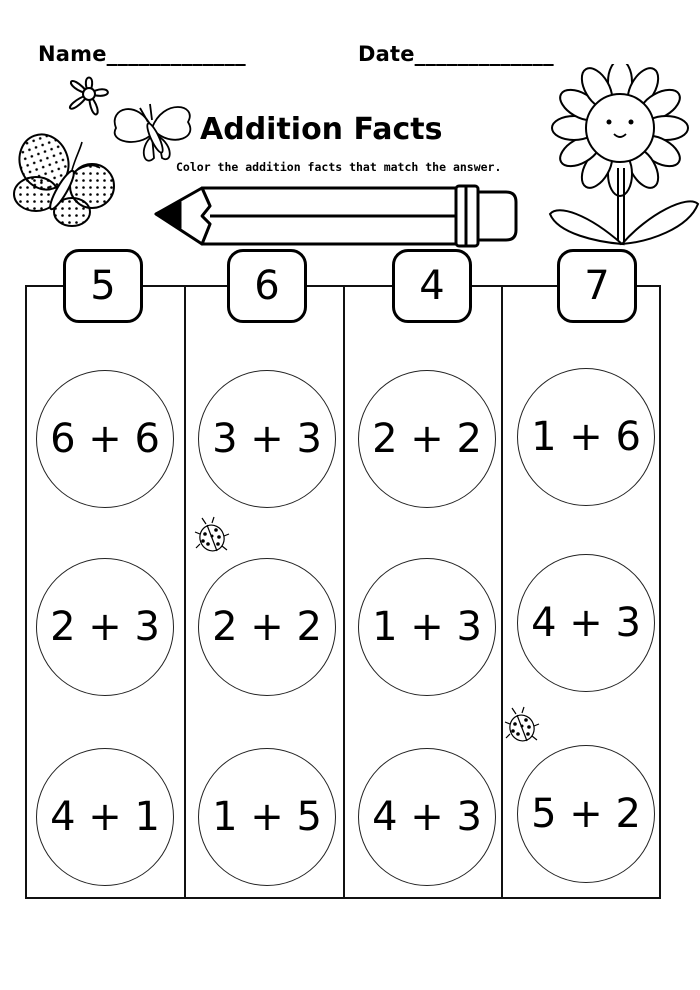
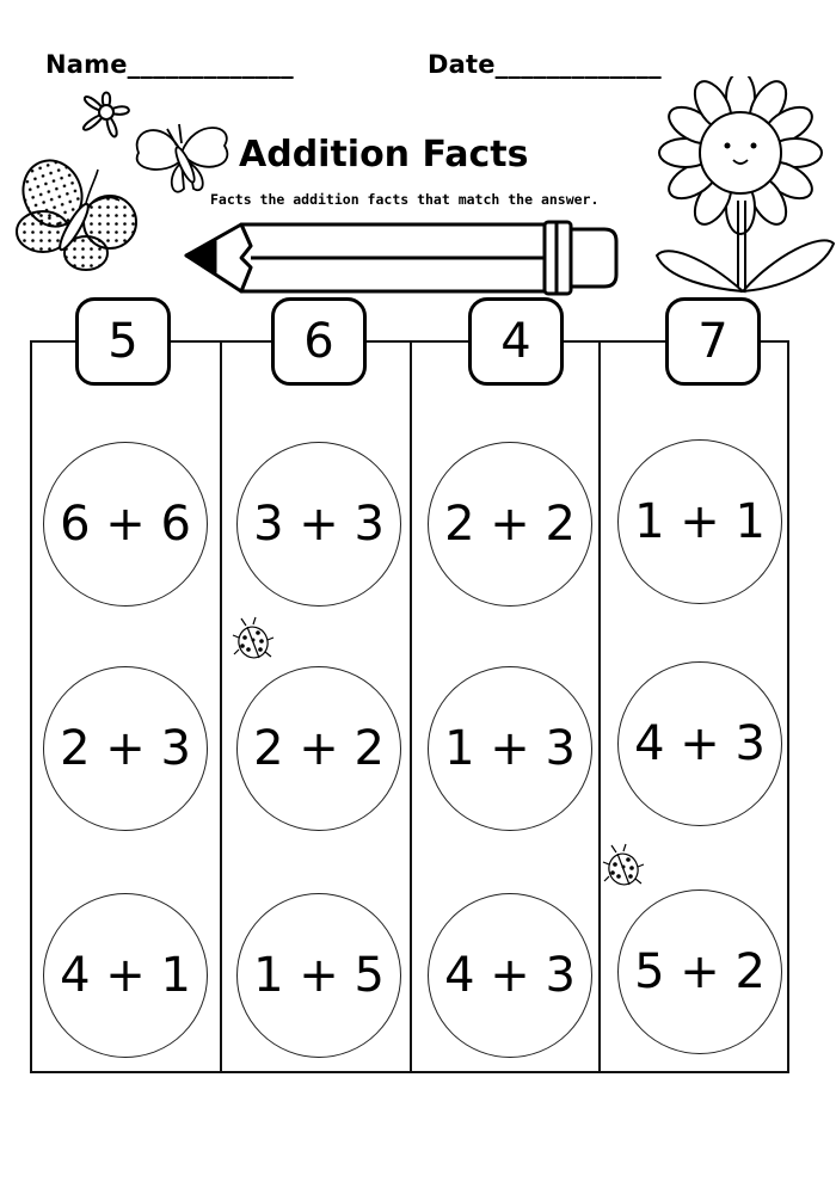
  Name_____________
  Date_____________
  Addition Facts
- Color the addition facts that match the answer.
+ Facts the addition facts that match the answer.
  5
  6
  4
  7
  6 + 6
  2 + 3
  4 + 1
  3 + 3
  2 + 2
  1 + 5
  2 + 2
  1 + 3
  4 + 3
- 1 + 6
+ 1 + 1
  4 + 3
  5 + 2
